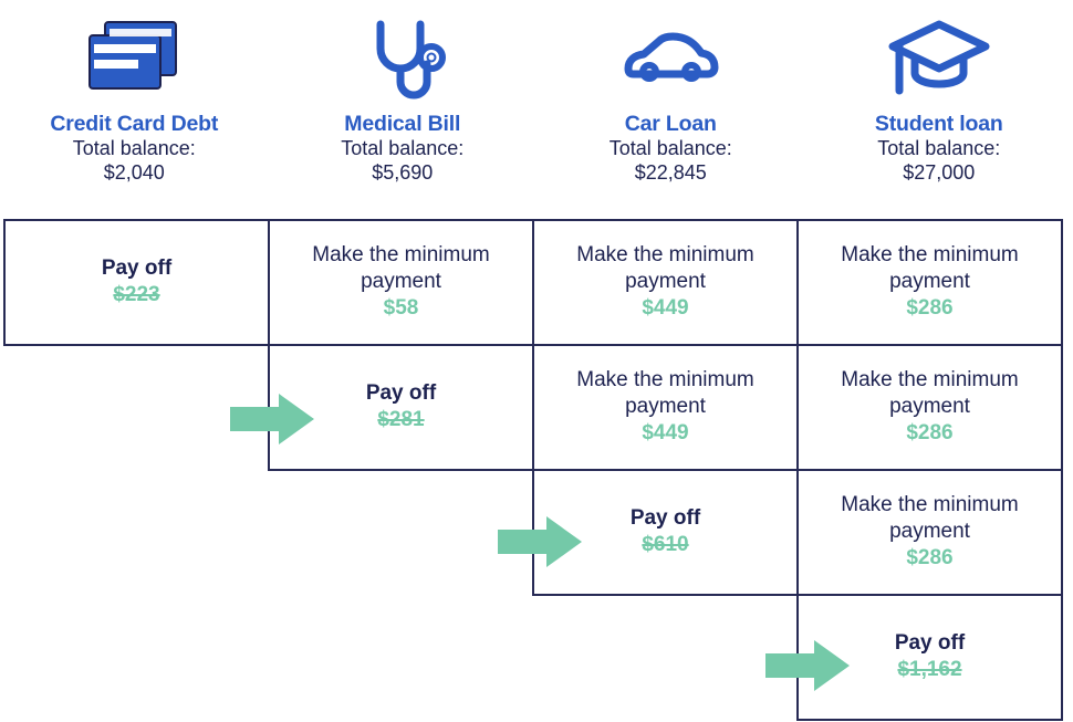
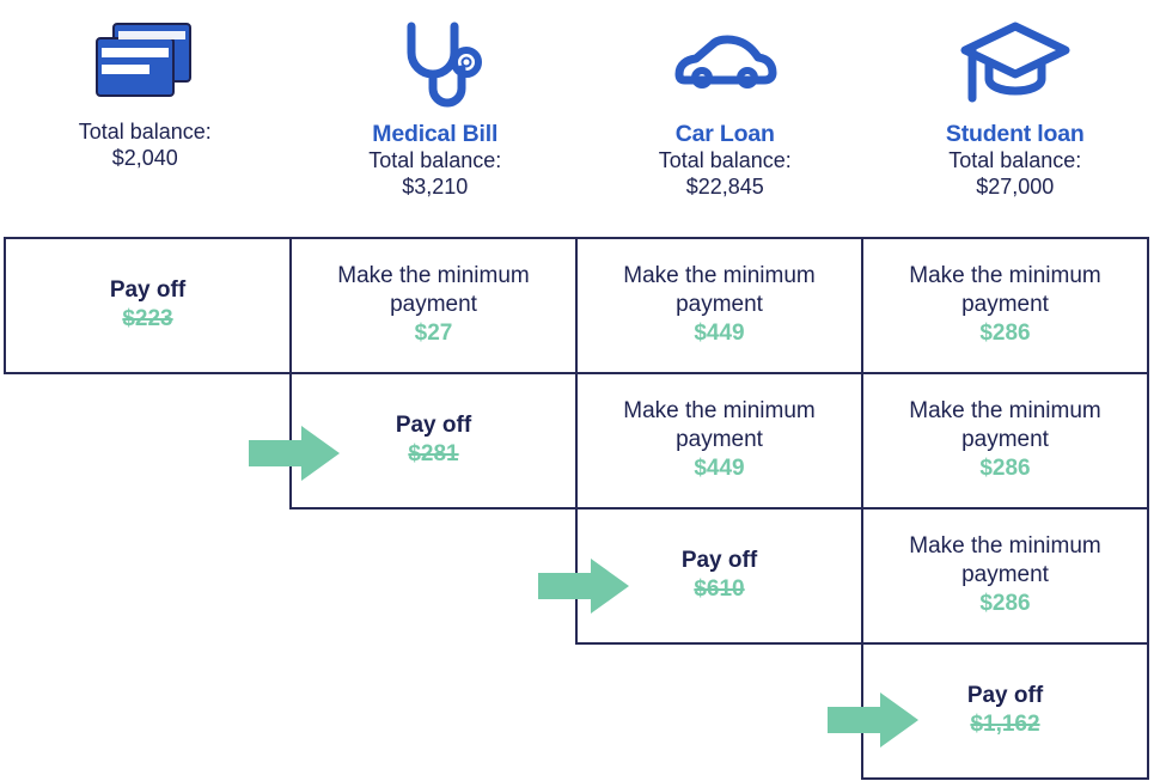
- Credit Card Debt
  Total balance:
  $2,040
  Medical Bill
  Total balance:
- $5,690
+ $3,210
  Car Loan
  Total balance:
  $22,845
  Student loan
  Total balance:
  $27,000
  Pay off
  $223
  Make the minimum
  payment
- $58
+ $27
  Make the minimum
  payment
  $449
  Make the minimum
  payment
  $286
  Pay off
  $281
  Make the minimum
  payment
  $449
  Make the minimum
  payment
  $286
  Pay off
  $610
  Make the minimum
  payment
  $286
  Pay off
  $1,162
